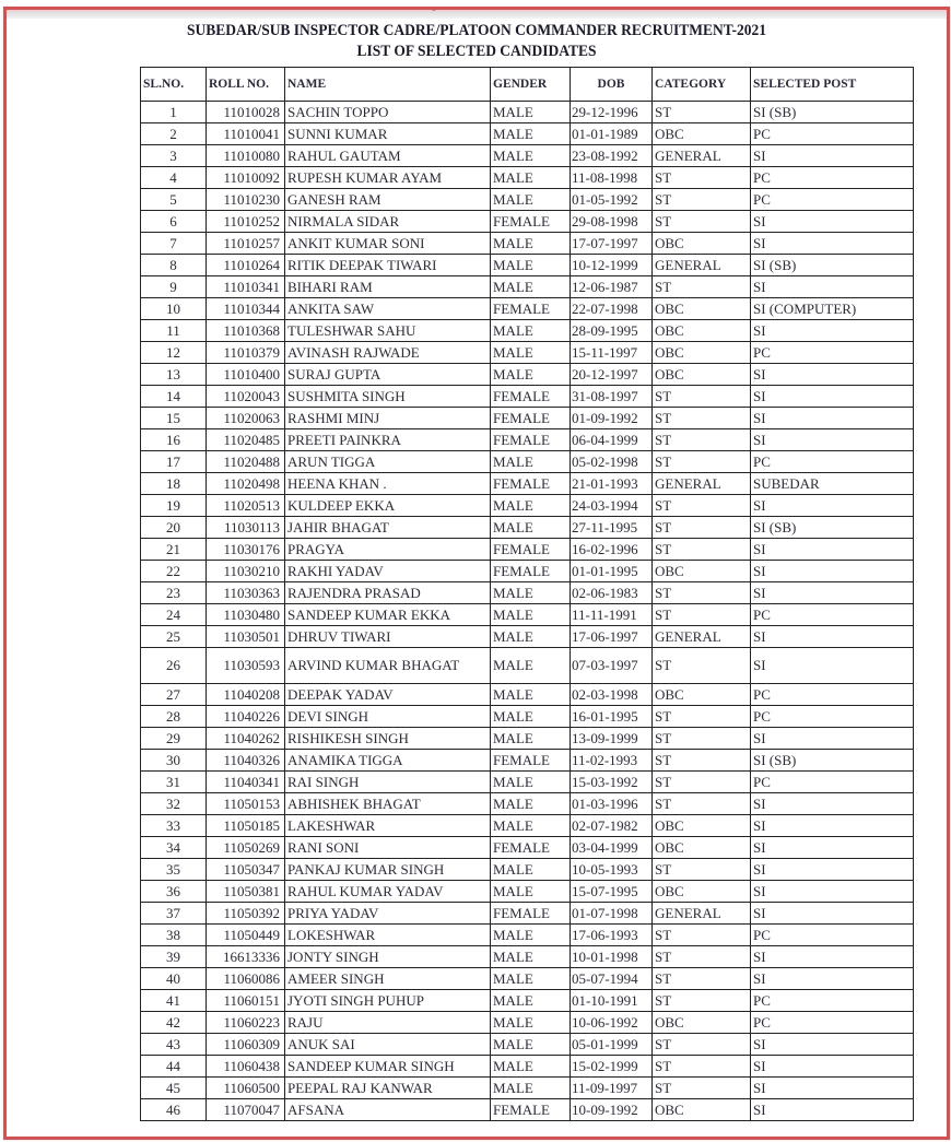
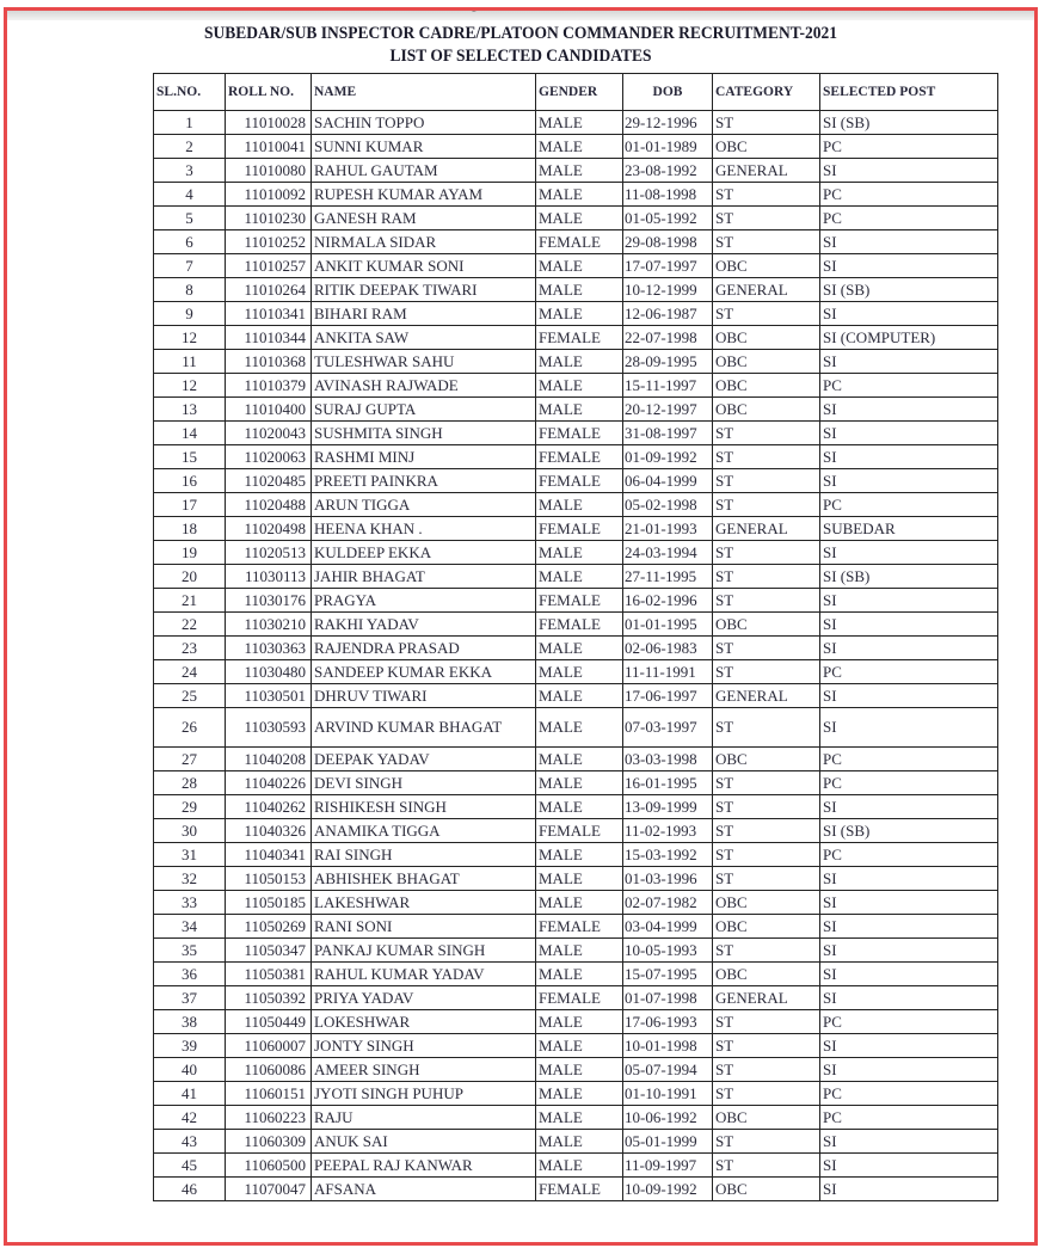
  SUBEDAR/SUB INSPECTOR CADRE/PLATOON COMMANDER RECRUITMENT-2021
  LIST OF SELECTED CANDIDATES
  SL.NO.	ROLL NO.	NAME	GENDER	DOB	CATEGORY	SELECTED POST
  1	11010028	SACHIN TOPPO	MALE	29-12-1996	ST	SI (SB)
  2	11010041	SUNNI KUMAR	MALE	01-01-1989	OBC	PC
  3	11010080	RAHUL GAUTAM	MALE	23-08-1992	GENERAL	SI
  4	11010092	RUPESH KUMAR AYAM	MALE	11-08-1998	ST	PC
  5	11010230	GANESH RAM	MALE	01-05-1992	ST	PC
  6	11010252	NIRMALA SIDAR	FEMALE	29-08-1998	ST	SI
  7	11010257	ANKIT KUMAR SONI	MALE	17-07-1997	OBC	SI
  8	11010264	RITIK DEEPAK TIWARI	MALE	10-12-1999	GENERAL	SI (SB)
  9	11010341	BIHARI RAM	MALE	12-06-1987	ST	SI
- 10	11010344	ANKITA SAW	FEMALE	22-07-1998	OBC	SI (COMPUTER)
+ 12	11010344	ANKITA SAW	FEMALE	22-07-1998	OBC	SI (COMPUTER)
  11	11010368	TULESHWAR SAHU	MALE	28-09-1995	OBC	SI
  12	11010379	AVINASH RAJWADE	MALE	15-11-1997	OBC	PC
  13	11010400	SURAJ GUPTA	MALE	20-12-1997	OBC	SI
  14	11020043	SUSHMITA SINGH	FEMALE	31-08-1997	ST	SI
  15	11020063	RASHMI MINJ	FEMALE	01-09-1992	ST	SI
  16	11020485	PREETI PAINKRA	FEMALE	06-04-1999	ST	SI
  17	11020488	ARUN TIGGA	MALE	05-02-1998	ST	PC
  18	11020498	HEENA KHAN .	FEMALE	21-01-1993	GENERAL	SUBEDAR
  19	11020513	KULDEEP EKKA	MALE	24-03-1994	ST	SI
  20	11030113	JAHIR BHAGAT	MALE	27-11-1995	ST	SI (SB)
  21	11030176	PRAGYA	FEMALE	16-02-1996	ST	SI
  22	11030210	RAKHI YADAV	FEMALE	01-01-1995	OBC	SI
  23	11030363	RAJENDRA PRASAD	MALE	02-06-1983	ST	SI
  24	11030480	SANDEEP KUMAR EKKA	MALE	11-11-1991	ST	PC
  25	11030501	DHRUV TIWARI	MALE	17-06-1997	GENERAL	SI
  26	11030593	ARVIND KUMAR BHAGAT	MALE	07-03-1997	ST	SI
- 27	11040208	DEEPAK YADAV	MALE	02-03-1998	OBC	PC
+ 27	11040208	DEEPAK YADAV	MALE	03-03-1998	OBC	PC
  28	11040226	DEVI SINGH	MALE	16-01-1995	ST	PC
  29	11040262	RISHIKESH SINGH	MALE	13-09-1999	ST	SI
  30	11040326	ANAMIKA TIGGA	FEMALE	11-02-1993	ST	SI (SB)
  31	11040341	RAI SINGH	MALE	15-03-1992	ST	PC
  32	11050153	ABHISHEK BHAGAT	MALE	01-03-1996	ST	SI
  33	11050185	LAKESHWAR	MALE	02-07-1982	OBC	SI
  34	11050269	RANI SONI	FEMALE	03-04-1999	OBC	SI
  35	11050347	PANKAJ KUMAR SINGH	MALE	10-05-1993	ST	SI
  36	11050381	RAHUL KUMAR YADAV	MALE	15-07-1995	OBC	SI
  37	11050392	PRIYA YADAV	FEMALE	01-07-1998	GENERAL	SI
  38	11050449	LOKESHWAR	MALE	17-06-1993	ST	PC
- 39	16613336	JONTY SINGH	MALE	10-01-1998	ST	SI
+ 39	11060007	JONTY SINGH	MALE	10-01-1998	ST	SI
  40	11060086	AMEER SINGH	MALE	05-07-1994	ST	SI
  41	11060151	JYOTI SINGH PUHUP	MALE	01-10-1991	ST	PC
  42	11060223	RAJU	MALE	10-06-1992	OBC	PC
  43	11060309	ANUK SAI	MALE	05-01-1999	ST	SI
- 44	11060438	SANDEEP KUMAR SINGH	MALE	15-02-1999	ST	SI
  45	11060500	PEEPAL RAJ KANWAR	MALE	11-09-1997	ST	SI
  46	11070047	AFSANA	FEMALE	10-09-1992	OBC	SI
